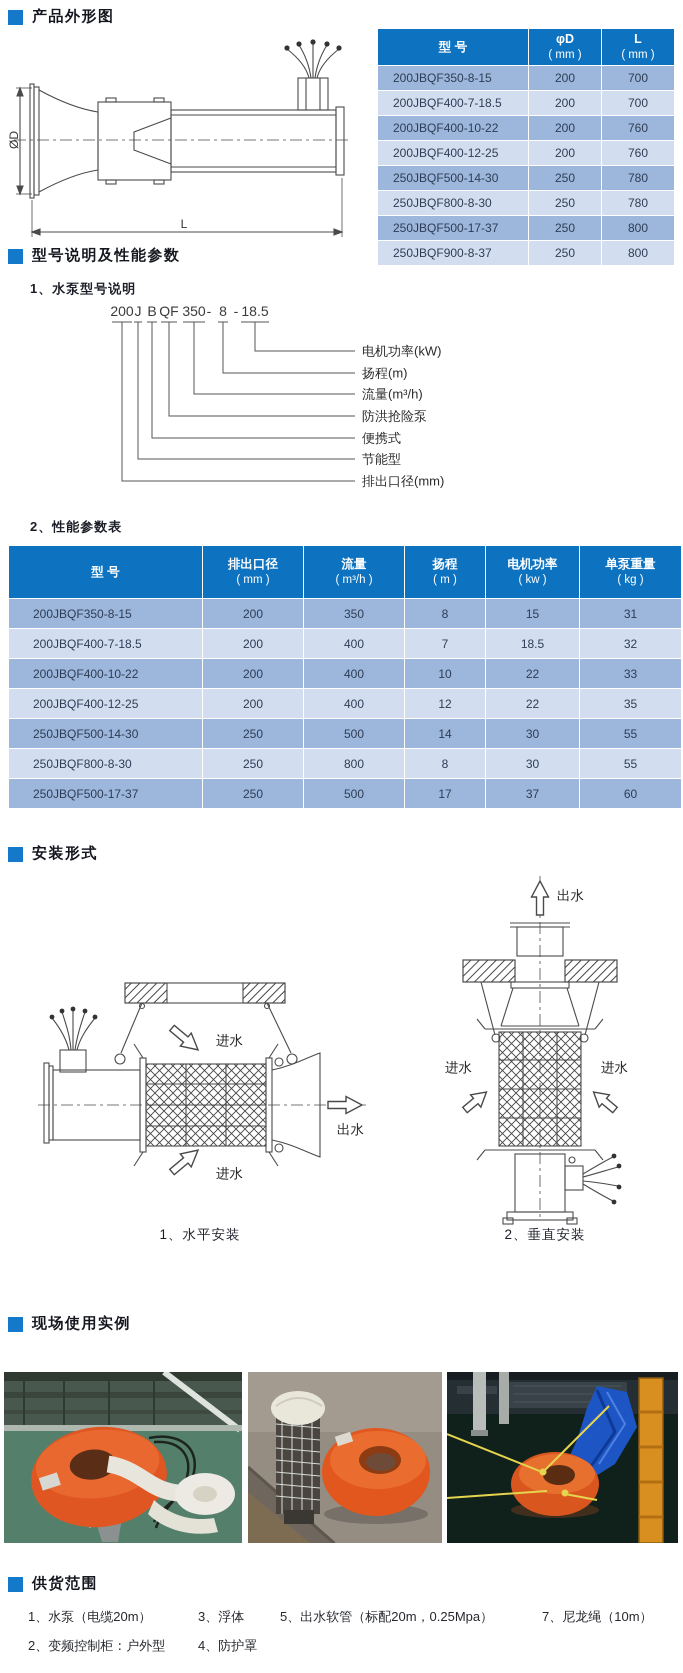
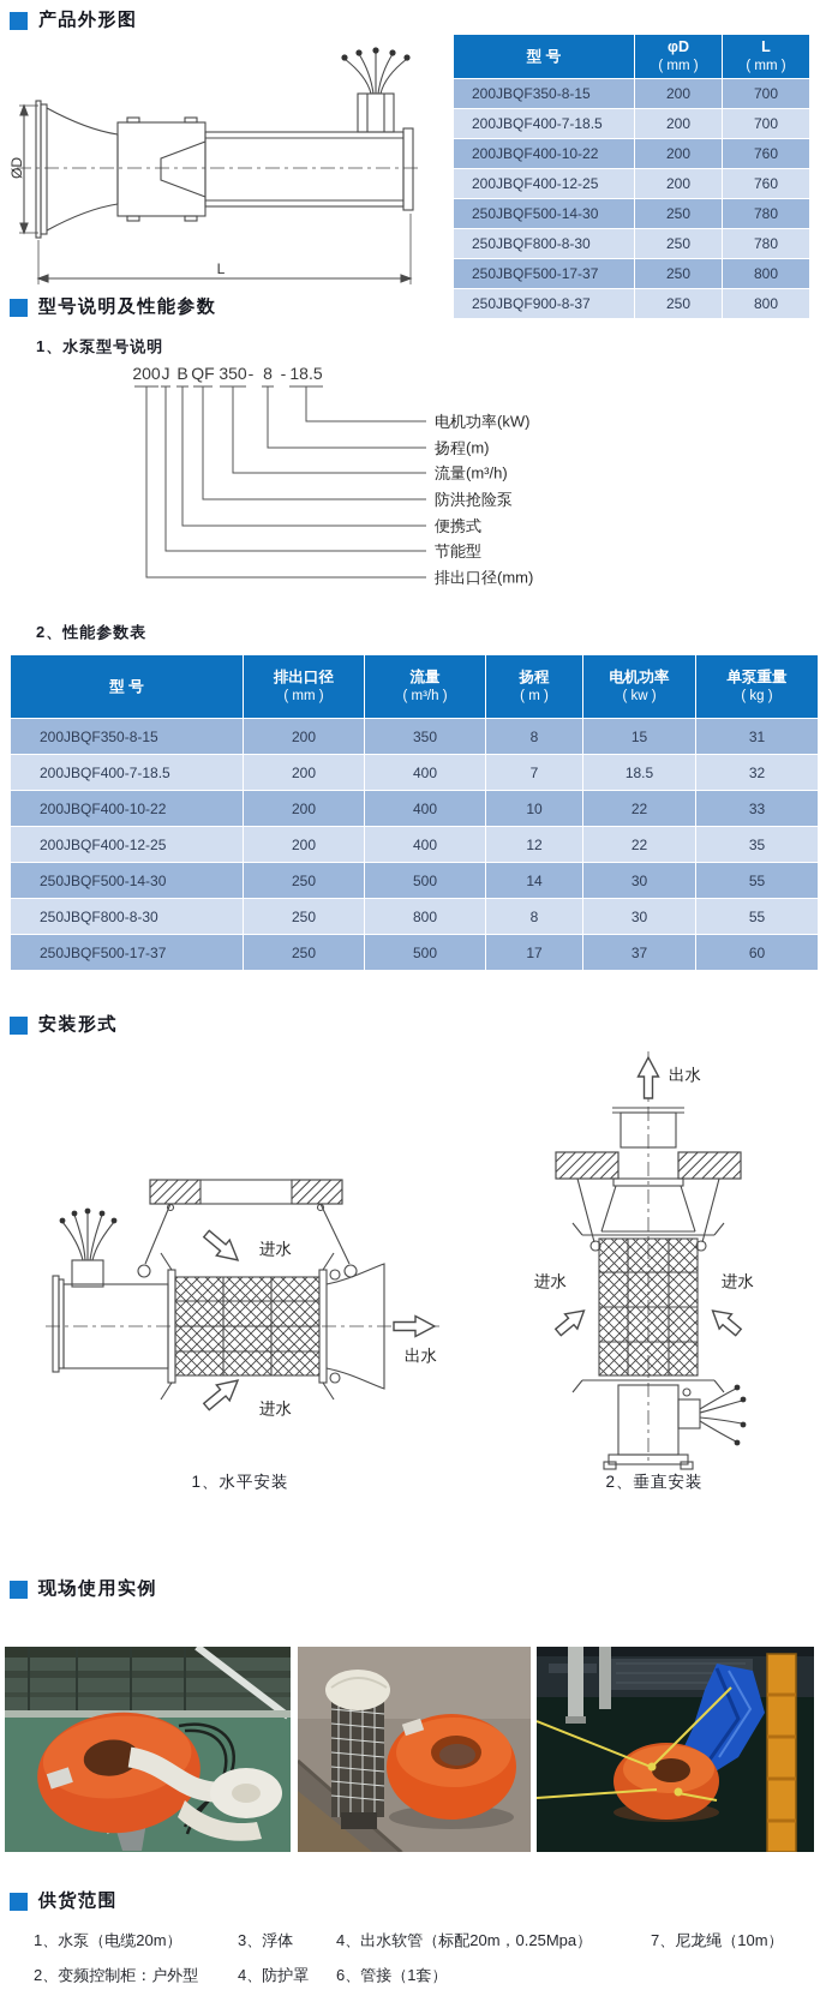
  产品外形图
  L
  型 号	φD( mm )	L( mm )
  200JBQF350-8-15	200	700
  200JBQF400-7-18.5	200	700
  200JBQF400-10-22	200	760
  200JBQF400-12-25	200	760
  250JBQF500-14-30	250	780
  250JBQF800-8-30	250	780
  250JBQF500-17-37	250	800
  250JBQF900-8-37	250	800
  型号说明及性能参数
  1、水泵型号说明
  200
  J
  B
  QF
  350
  -
  8
  -
  18.5
  电机功率(kW)
  扬程(m)
  流量(m³/h)
  防洪抢险泵
  便携式
  节能型
  排出口径(mm)
  2、性能参数表
  型 号	排出口径( mm )	流量( m³/h )	扬程( m )	电机功率( kw )	单泵重量( kg )
  200JBQF350-8-15	200	350	8	15	31
  200JBQF400-7-18.5	200	400	7	18.5	32
  200JBQF400-10-22	200	400	10	22	33
  200JBQF400-12-25	200	400	12	22	35
  250JBQF500-14-30	250	500	14	30	55
  250JBQF800-8-30	250	800	8	30	55
  250JBQF500-17-37	250	500	17	37	60
  安装形式
  进水
  进水
  出水
  出水
  进水
  进水
  1、水平安装
  2、垂直安装
  现场使用实例
  供货范围
  1、水泵（电缆20m）
  3、浮体
- 5、出水软管（标配20m，0.25Mpa）
+ 4、出水软管（标配20m，0.25Mpa）
  7、尼龙绳（10m）
  2、变频控制柜：户外型
  4、防护罩
+ 6、管接（1套）
